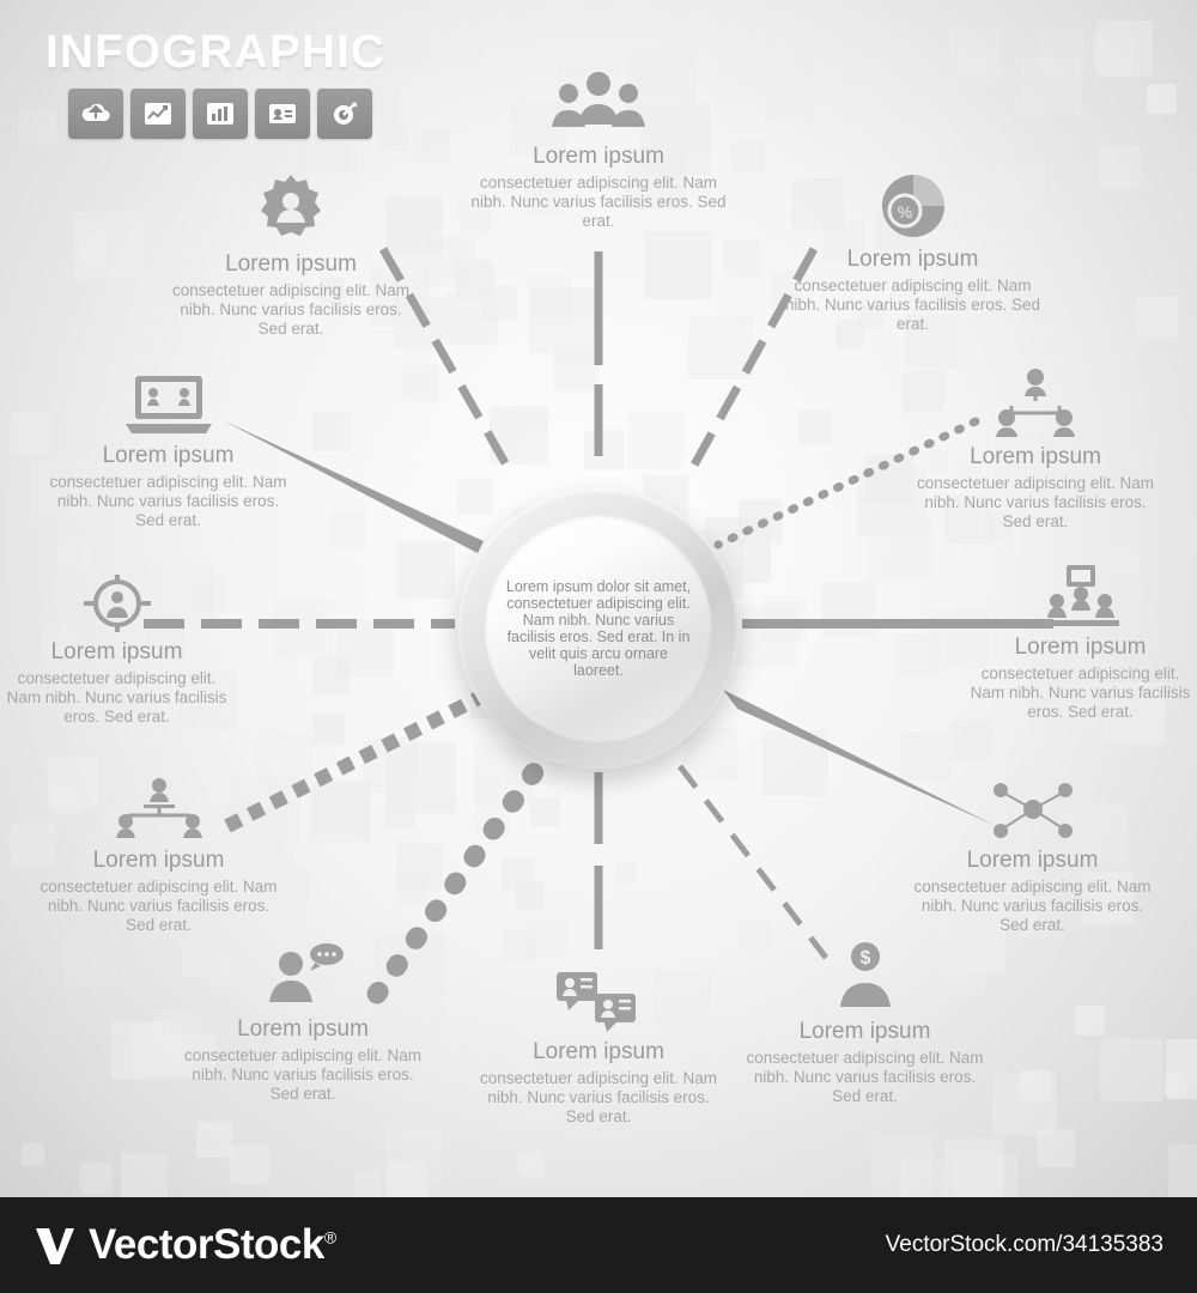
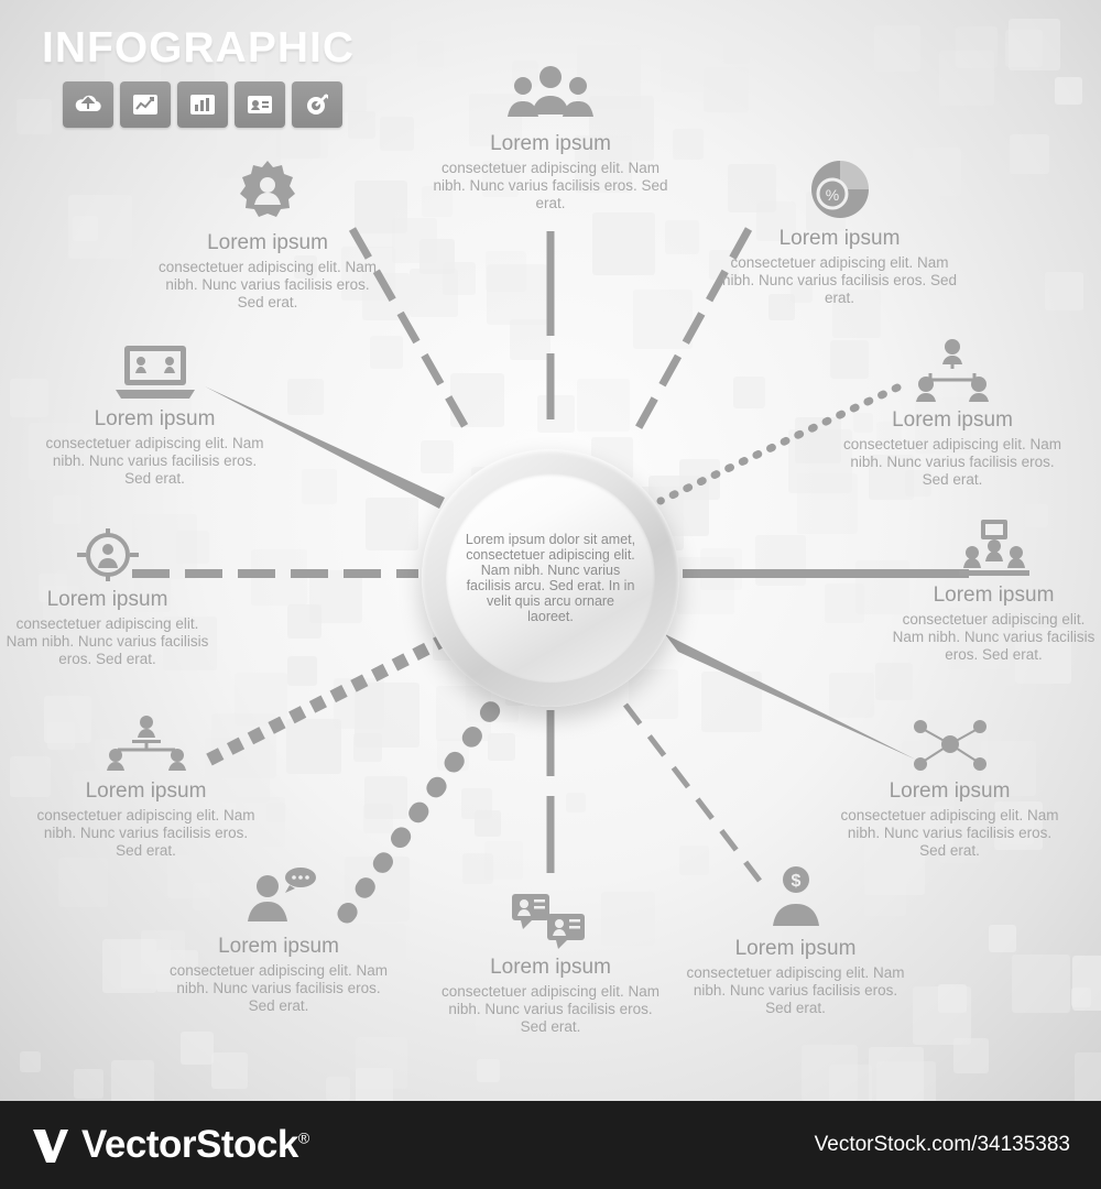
  INFOGRAPHIC
- Lorem ipsum dolor sit amet, consectetuer adipiscing elit. Nam nibh. Nunc varius facilisis eros. Sed erat. In in velit quis arcu ornare laoreet.
+ Lorem ipsum dolor sit amet, consectetuer adipiscing elit. Nam nibh. Nunc varius facilisis arcu. Sed erat. In in velit quis arcu ornare laoreet.
  Lorem ipsum
  consectetuer adipiscing elit. Nam nibh. Nunc varius facilisis eros. Sed erat.
  Lorem ipsum
  consectetuer adipiscing elit. Nam nibh. Nunc varius facilisis eros. Sed erat.
  %
  Lorem ipsum
  consectetuer adipiscing elit. Nam nibh. Nunc varius facilisis eros. Sed erat.
  Lorem ipsum
  consectetuer adipiscing elit. Nam nibh. Nunc varius facilisis eros. Sed erat.
  Lorem ipsum
  consectetuer adipiscing elit. Nam nibh. Nunc varius facilisis eros. Sed erat.
  Lorem ipsum
  consectetuer adipiscing elit. Nam nibh. Nunc varius facilisis eros. Sed erat.
  Lorem ipsum
  consectetuer adipiscing elit. Nam nibh. Nunc varius facilisis eros. Sed erat.
  Lorem ipsum
  consectetuer adipiscing elit. Nam nibh. Nunc varius facilisis eros. Sed erat.
  Lorem ipsum
  consectetuer adipiscing elit. Nam nibh. Nunc varius facilisis eros. Sed erat.
  Lorem ipsum
  consectetuer adipiscing elit. Nam nibh. Nunc varius facilisis eros. Sed erat.
  Lorem ipsum
  consectetuer adipiscing elit. Nam nibh. Nunc varius facilisis eros. Sed erat.
  $
  Lorem ipsum
  consectetuer adipiscing elit. Nam nibh. Nunc varius facilisis eros. Sed erat.
  VectorStock®
  VectorStock.com/34135383
